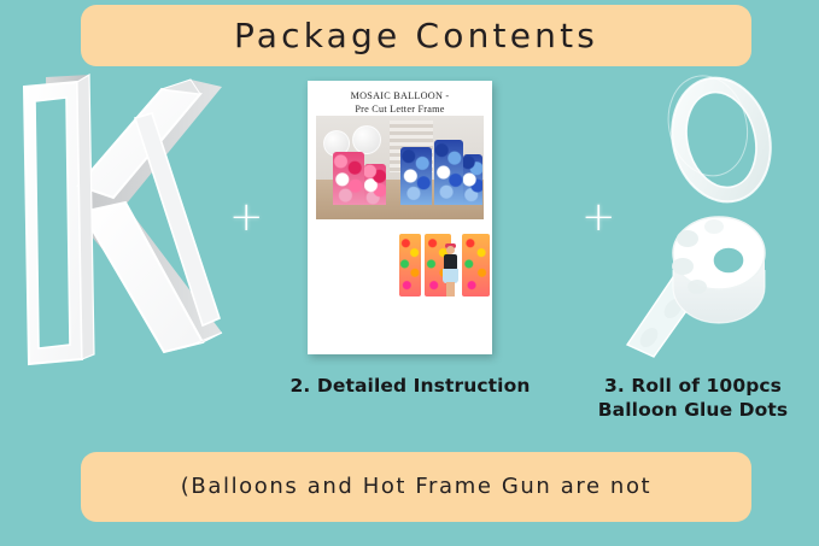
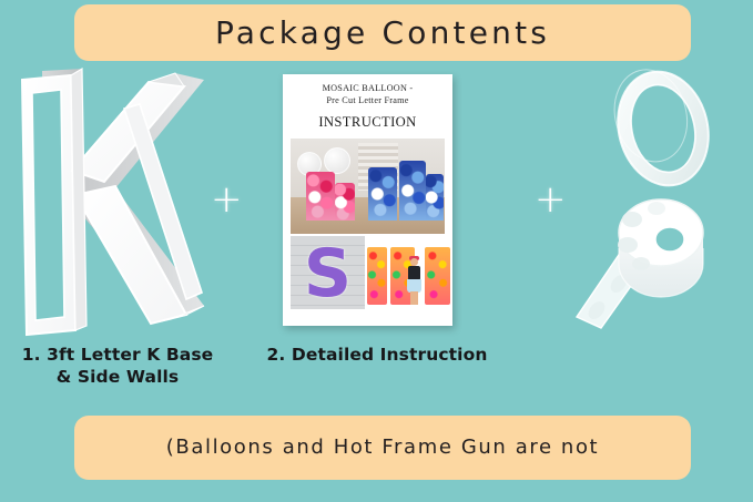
  Package Contents
  +
  MOSAIC BALLOON -
  Pre Cut Letter Frame
+ INSTRUCTION
+ S
  +
+ 1. 3ft Letter K Base
+ & Side Walls
  2. Detailed Instruction
- 3. Roll of 100pcs
- Balloon Glue Dots
  (Balloons and Hot Frame Gun are not
